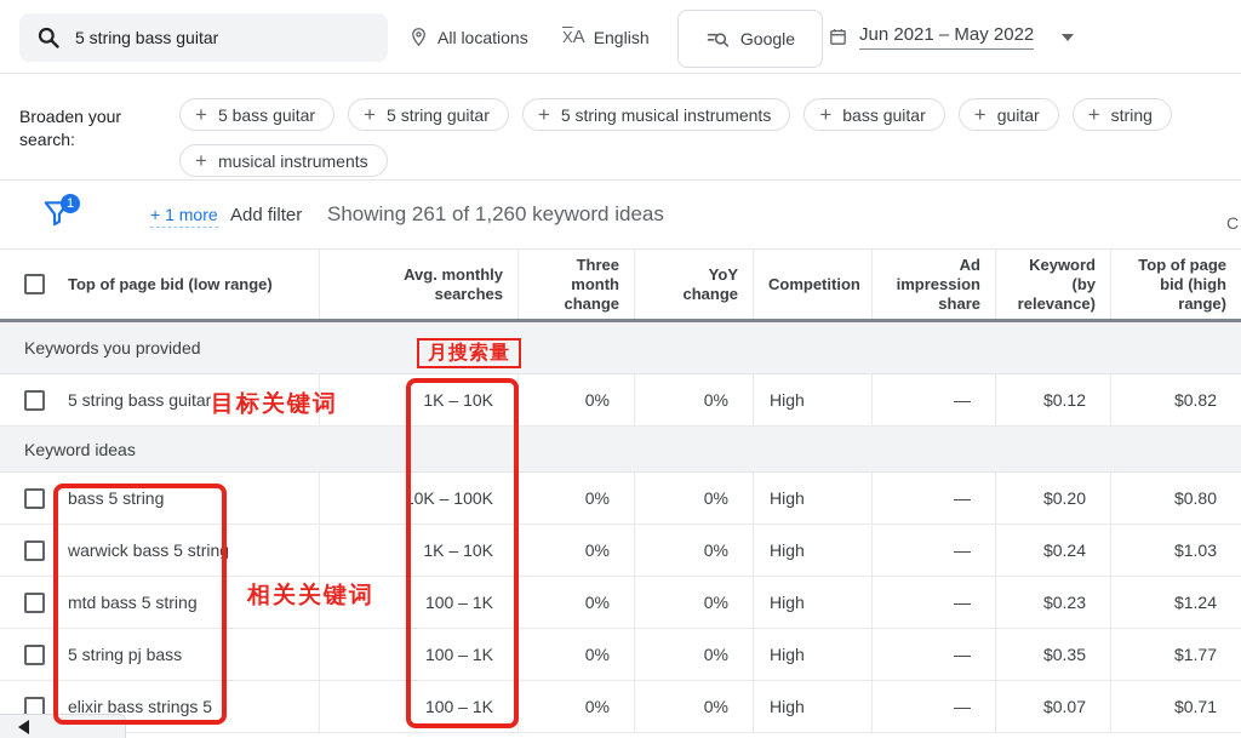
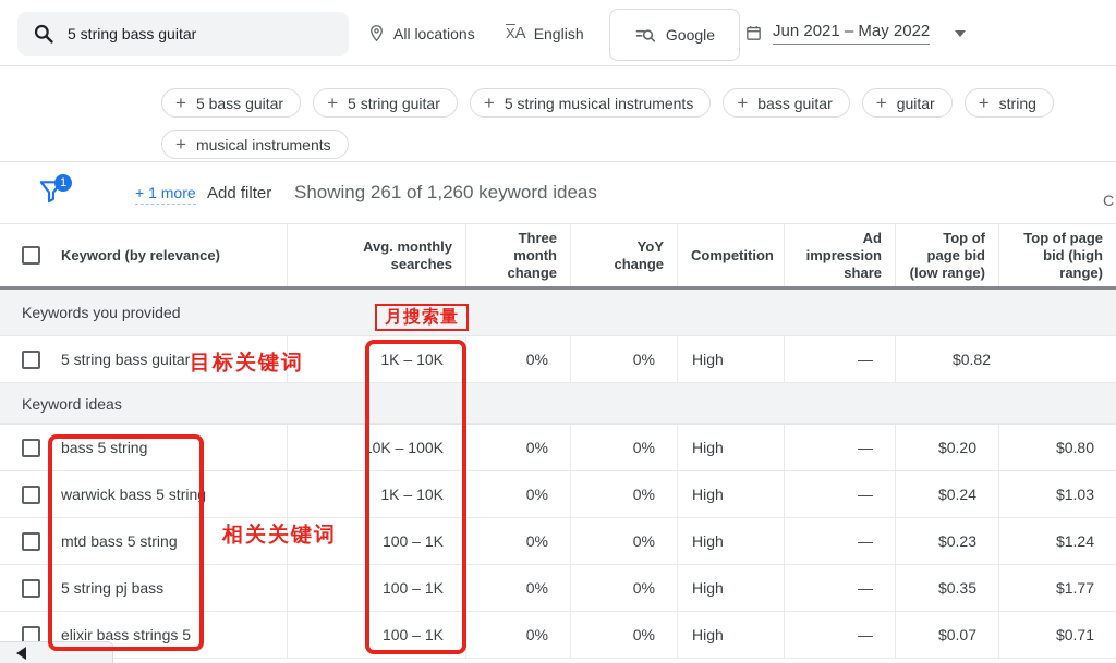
  5 string bass guitar
  All locations
  XA
  English
  Google
  Jun 2021 – May 2022
- Broaden your search:
  +
  5 bass guitar
  +
  5 string guitar
  +
  5 string musical instruments
  +
  bass guitar
  +
  guitar
  +
  string
  +
  musical instruments
  1
  + 1 more
  Add filter
  Showing 261 of 1,260 keyword ideas
  C
- Top of page bid (low range)
+ Keyword (by relevance)
  Avg. monthly searches
  Three month change
  YoY change
  Competition
  Ad impression share
- Keyword (by relevance)
+ Top of page bid (low range)
  Top of page bid (high range)
  Keywords you provided
  5 string bass guitar
  1K – 10K
  0%
  0%
  High
  —
- $0.12
  $0.82
  Keyword ideas
  bass 5 string
  10K – 100K
  0%
  0%
  High
  —
  $0.20
  $0.80
  warwick bass 5 string
  1K – 10K
  0%
  0%
  High
  —
  $0.24
  $1.03
  mtd bass 5 string
  100 – 1K
  0%
  0%
  High
  —
  $0.23
  $1.24
  5 string pj bass
  100 – 1K
  0%
  0%
  High
  —
  $0.35
  $1.77
  elixir bass strings 5
  100 – 1K
  0%
  0%
  High
  —
  $0.07
  $0.71
  月搜索量
  目标关键词
  相关关键词
